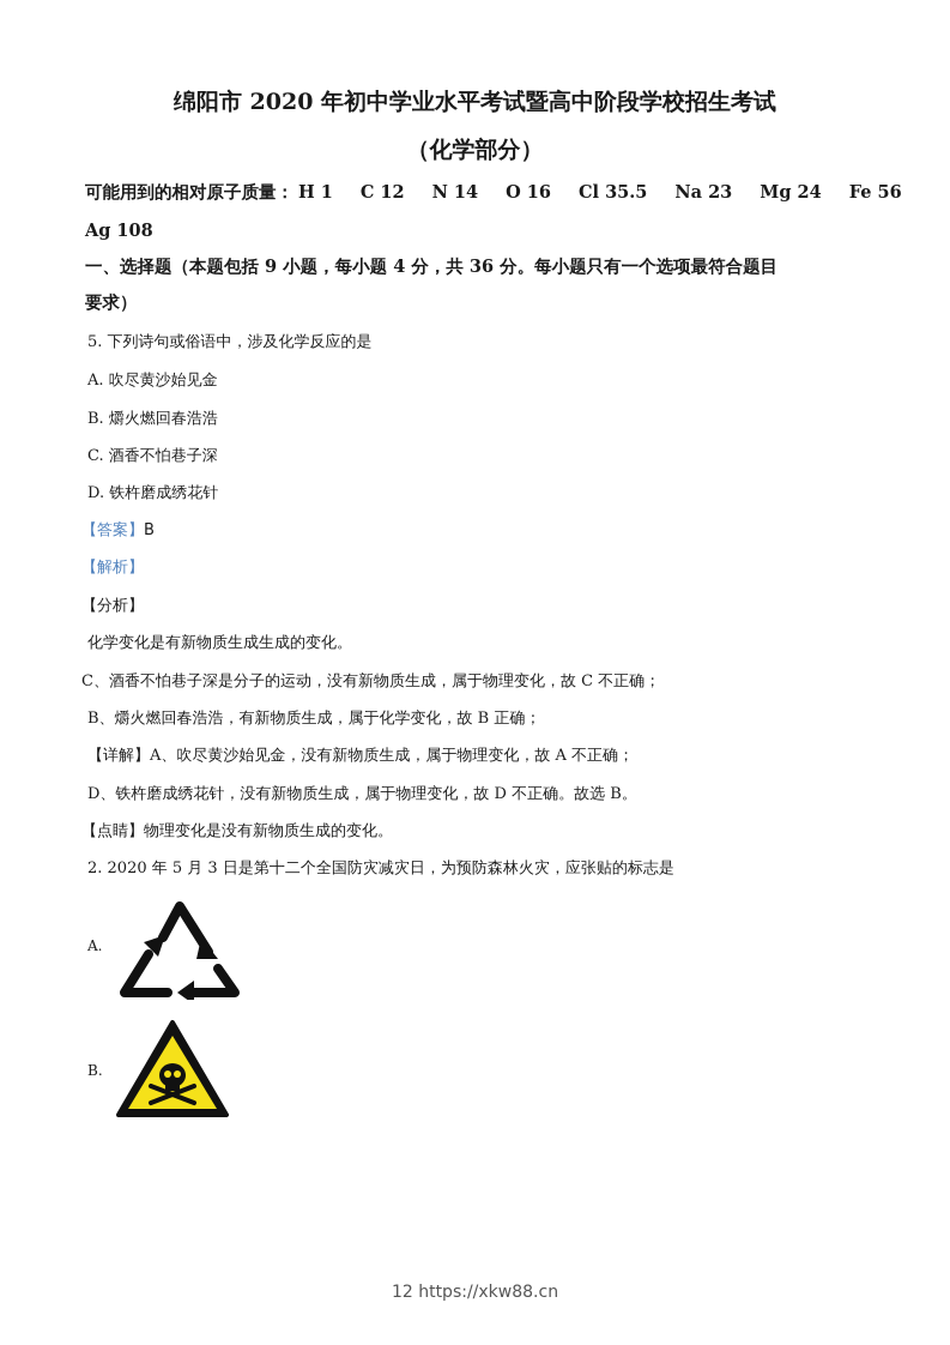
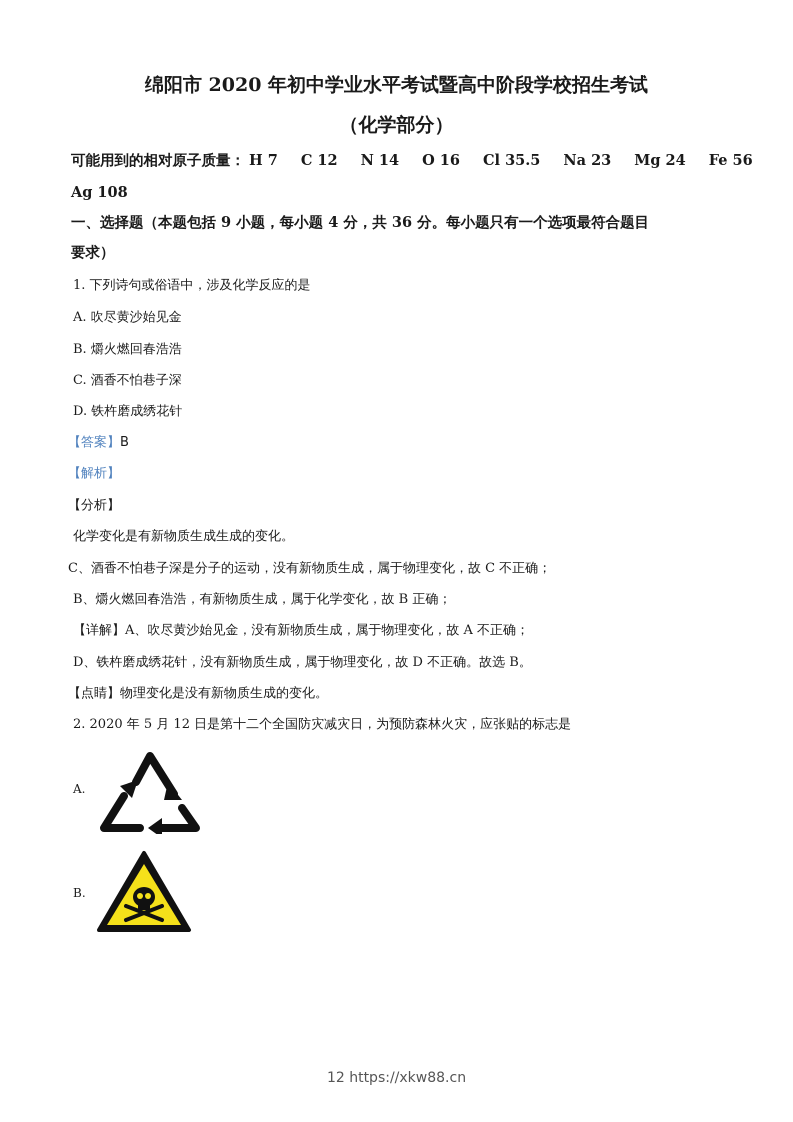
  绵阳市 2020 年初中学业水平考试暨高中阶段学校招生考试
  （化学部分）
- 可能用到的相对原子质量： H 1 C 12 N 14 O 16 Cl 35.5 Na 23 Mg 24 Fe 56
+ 可能用到的相对原子质量： H 7 C 12 N 14 O 16 Cl 35.5 Na 23 Mg 24 Fe 56
  Ag 108
  一、选择题（本题包括 9 小题，每小题 4 分，共 36 分。每小题只有一个选项最符合题目
  要求）
- 5. 下列诗句或俗语中，涉及化学反应的是
+ 1. 下列诗句或俗语中，涉及化学反应的是
  A. 吹尽黄沙始见金
  B. 爝火燃回春浩浩
  C. 酒香不怕巷子深
  D. 铁杵磨成绣花针
  【答案】B
  【解析】
  【分析】
  化学变化是有新物质生成生成的变化。
  C、酒香不怕巷子深是分子的运动，没有新物质生成，属于物理变化，故 C 不正确；
  B、爝火燃回春浩浩，有新物质生成，属于化学变化，故 B 正确；
  【详解】A、吹尽黄沙始见金，没有新物质生成，属于物理变化，故 A 不正确；
  D、铁杵磨成绣花针，没有新物质生成，属于物理变化，故 D 不正确。故选 B。
  【点睛】物理变化是没有新物质生成的变化。
- 2. 2020 年 5 月 3 日是第十二个全国防灾减灾日，为预防森林火灾，应张贴的标志是
+ 2. 2020 年 5 月 12 日是第十二个全国防灾减灾日，为预防森林火灾，应张贴的标志是
  A.
  B.
  12 https://xkw88.cn
